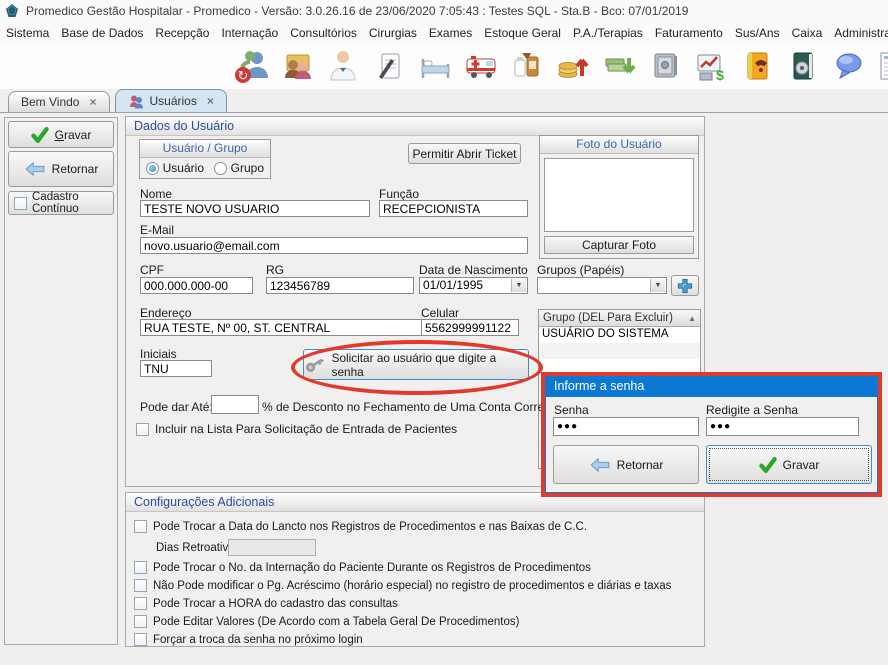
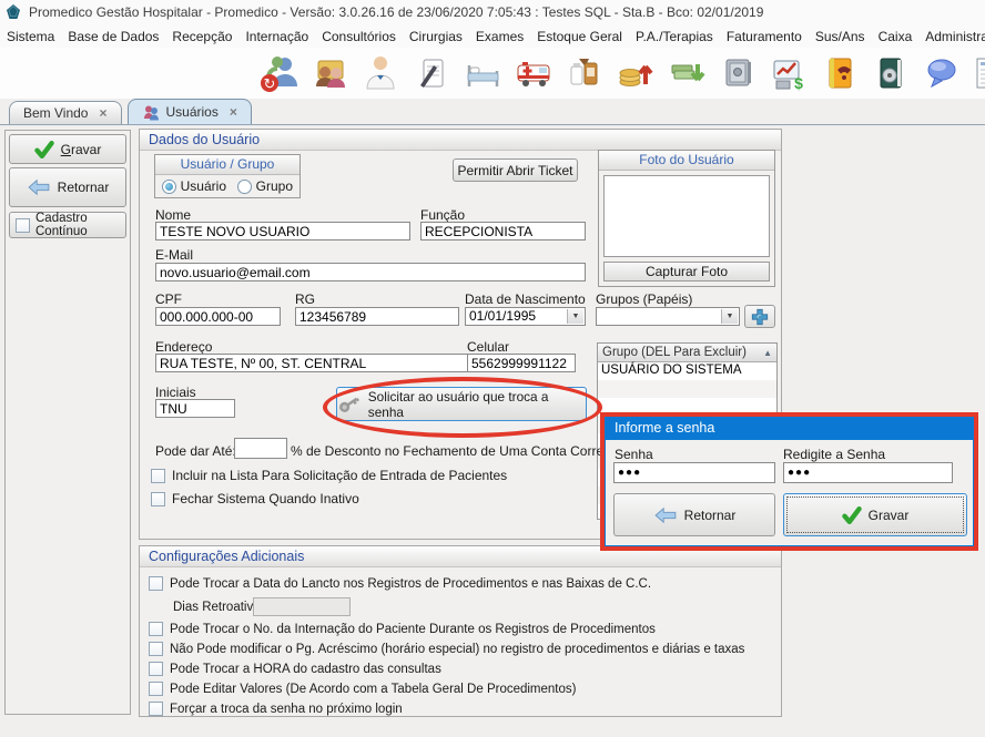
- Promedico Gestão Hospitalar - Promedico - Versão: 3.0.26.16 de 23/06/2020 7:05:43 : Testes SQL - Sta.B - Bco: 07/01/2019
+ Promedico Gestão Hospitalar - Promedico - Versão: 3.0.26.16 de 23/06/2020 7:05:43 : Testes SQL - Sta.B - Bco: 02/01/2019
  Sistema
  Base de Dados
  Recepção
  Internação
  Consultórios
  Cirurgias
  Exames
  Estoque Geral
  P.A./Terapias
  Faturamento
  Sus/Ans
  Caixa
  ↻
  $
  Bem Vindo
  ×
  Usuários
  ×
  Gravar
  Retornar
  Cadastro Contínuo
  Dados do Usuário
  Usuário / Grupo
  Usuário
  Grupo
  Permitir Abrir Ticket
  Foto do Usuário
  Capturar Foto
  Nome
  TESTE NOVO USUARIO
  Função
  RECEPCIONISTA
  E-Mail
  novo.usuario@email.com
  CPF
  000.000.000-00
  RG
  123456789
  Data de Nascimento
  01/01/1995
  Grupos (Papéis)
  Endereço
  RUA TESTE, Nº 00, ST. CENTRAL
  Celular
  5562999991122
  Grupo (DEL Para Excluir)
  ▲
  USUÁRIO DO SISTEMA
  Iniciais
  TNU
- Solicitar ao usuário que digite a senha
+ Solicitar ao usuário que troca a senha
  Pode dar Até
  % de Desconto no Fechamento de Uma Conta Corr
  Incluir na Lista Para Solicitação de Entrada de Pacientes
+ Fechar Sistema Quando Inativo
  Configurações Adicionais
  Pode Trocar a Data do Lancto nos Registros de Procedimentos e nas Baixas de C.C.
  Dias Retroativ
  Pode Trocar o No. da Internação do Paciente Durante os Registros de Procedimentos
  Não Pode modificar o Pg. Acréscimo (horário especial) no registro de procedimentos e diárias e taxas
  Pode Trocar a HORA do cadastro das consultas
  Pode Editar Valores (De Acordo com a Tabela Geral De Procedimentos)
  Forçar a troca da senha no próximo login
  Informe a senha
  Senha
  ●●●
  Redigite a Senha
  ●●●
  Retornar
  Gravar
